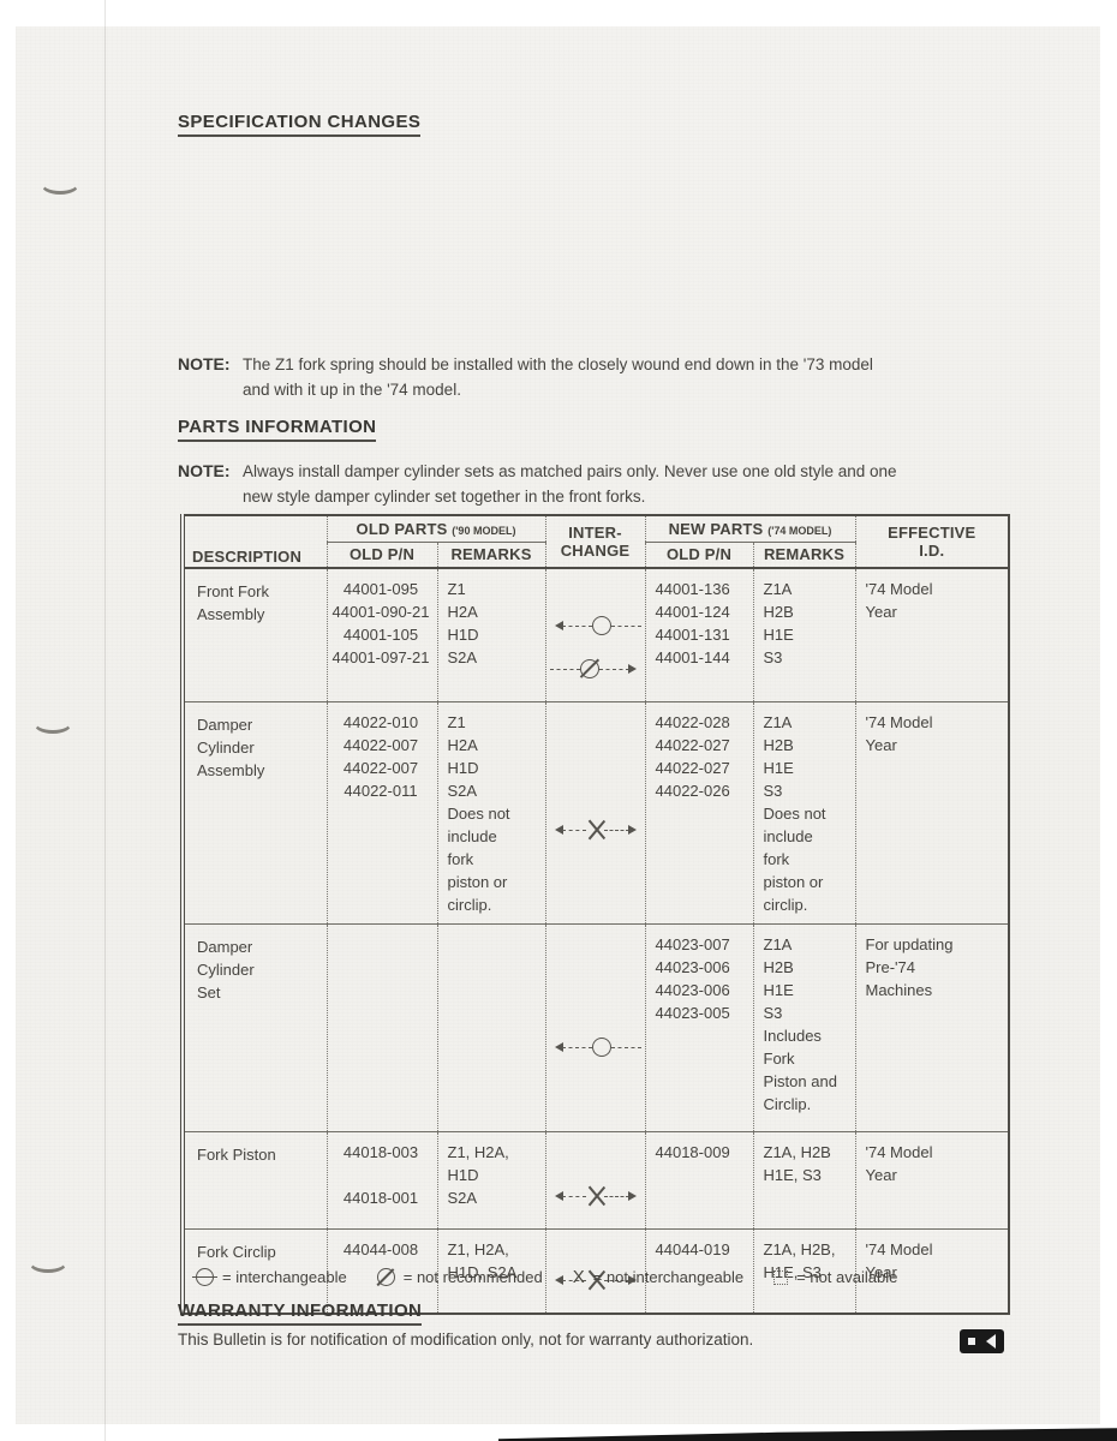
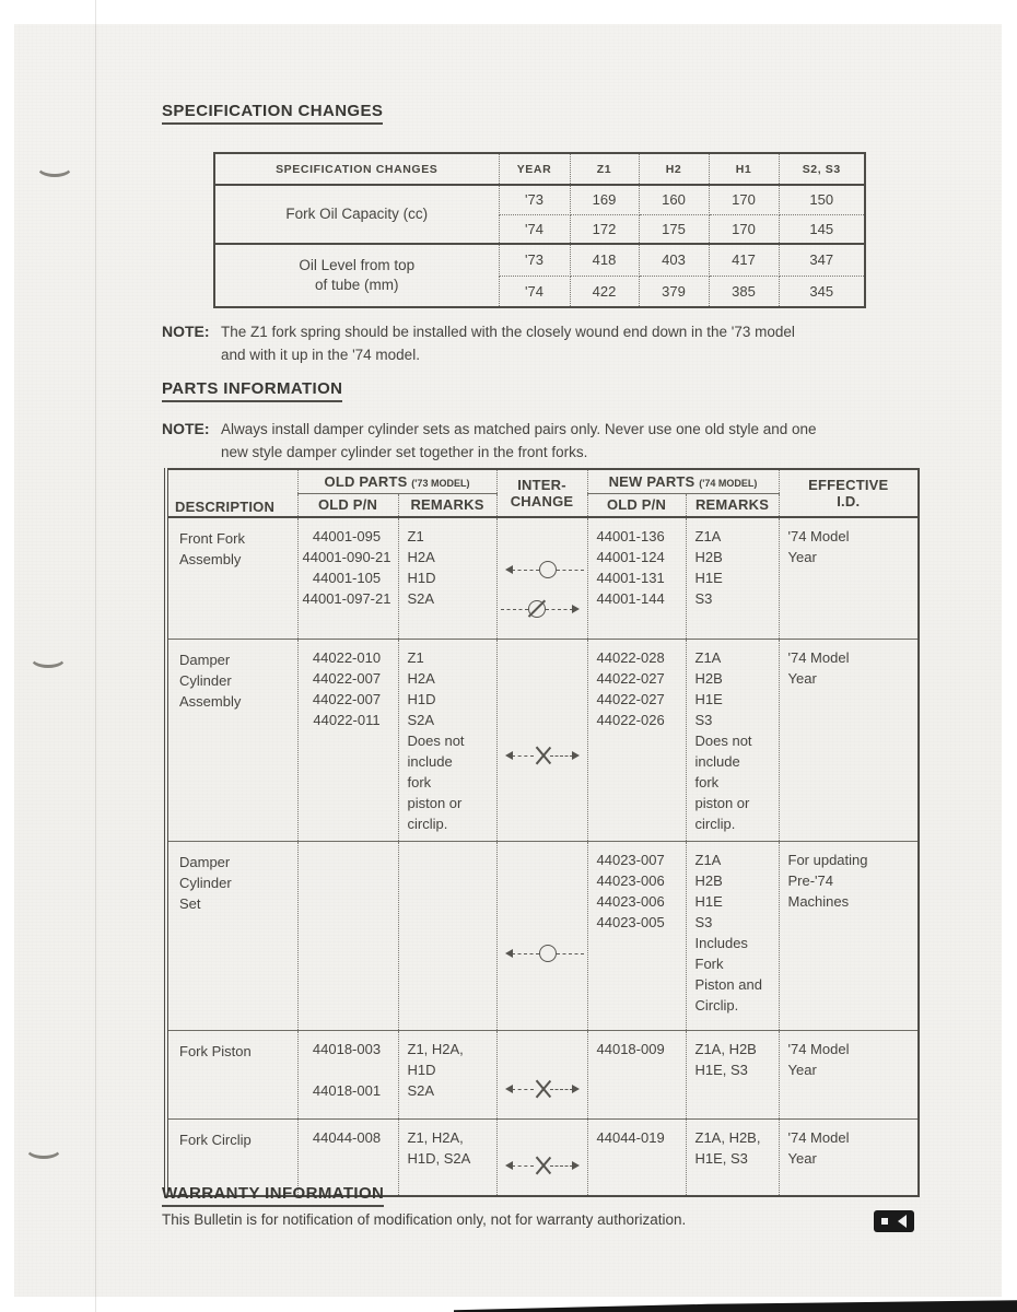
  SPECIFICATION CHANGES
+ SPECIFICATION CHANGES	YEAR	Z1	H2	H1	S2, S3
+ Fork Oil Capacity (cc)	'73	169	160	170	150
+ '74	172	175	170	145
+ Oil Level from top of tube (mm)	'73	418	403	417	347
+ '74	422	379	385	345
  NOTE:
  The Z1 fork spring should be installed with the closely wound end down in the '73 model
  and with it up in the '74 model.
  PARTS INFORMATION
  NOTE:
  Always install damper cylinder sets as matched pairs only. Never use one old style and one
  new style damper cylinder set together in the front forks.
- DESCRIPTION	OLD PARTS ('90 MODEL)	INTER- CHANGE	NEW PARTS ('74 MODEL)	EFFECTIVE I.D.
+ DESCRIPTION	OLD PARTS ('73 MODEL)	INTER- CHANGE	NEW PARTS ('74 MODEL)	EFFECTIVE I.D.
  OLD P/N	REMARKS	OLD P/N	REMARKS
  Front Fork Assembly	44001-095 44001-090-21 44001-105 44001-097-21	Z1 H2A H1D S2A		44001-136 44001-124 44001-131 44001-144	Z1A H2B H1E S3	'74 Model Year
  Damper Cylinder Assembly	44022-010 44022-007 44022-007 44022-011	Z1 H2A H1D S2A Does not include fork piston or circlip.		44022-028 44022-027 44022-027 44022-026	Z1A H2B H1E S3 Does not include fork piston or circlip.	'74 Model Year
  Damper Cylinder Set				44023-007 44023-006 44023-006 44023-005	Z1A H2B H1E S3 Includes Fork Piston and Circlip.	For updating Pre-'74 Machines
  Fork Piston	44018-003 44018-001	Z1, H2A, H1D S2A		44018-009	Z1A, H2B H1E, S3	'74 Model Year
  Fork Circlip	44044-008	Z1, H2A, H1D, S2A		44044-019	Z1A, H2B, H1E, S3	'74 Model Year
- = interchangeable
- = not recommended
- X
- = not interchangeable
- = not available
  WARRANTY INFORMATION
  This Bulletin is for notification of modification only, not for warranty authorization.
